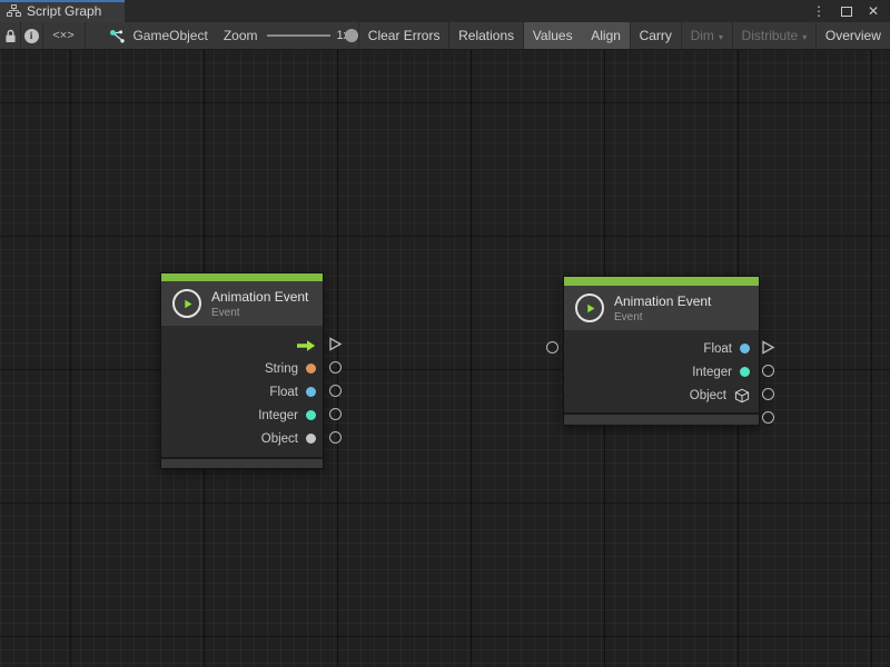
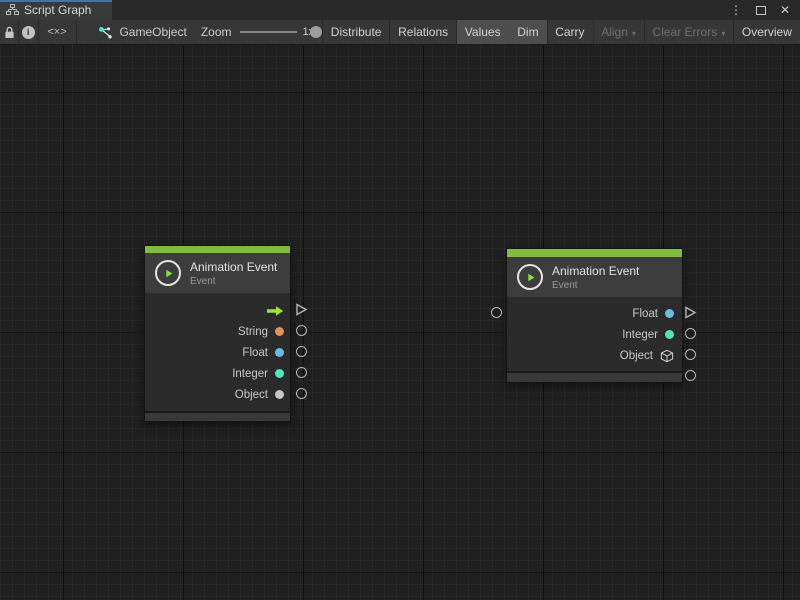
  Script Graph
  ⋮
  ✕
  i
  <×>
  GameObject
  Zoom
- Clear Errors
+ Distribute
  Relations
  Values
- Align
+ Dim
  Carry
- Dim
+ Align
  ▾
- Distribute
+ Clear Errors
  ▾
  Overview
  Animation Event
  Event
  String
  Float
  Integer
  Object
  Animation Event
  Event
  Float
  Integer
  Object
